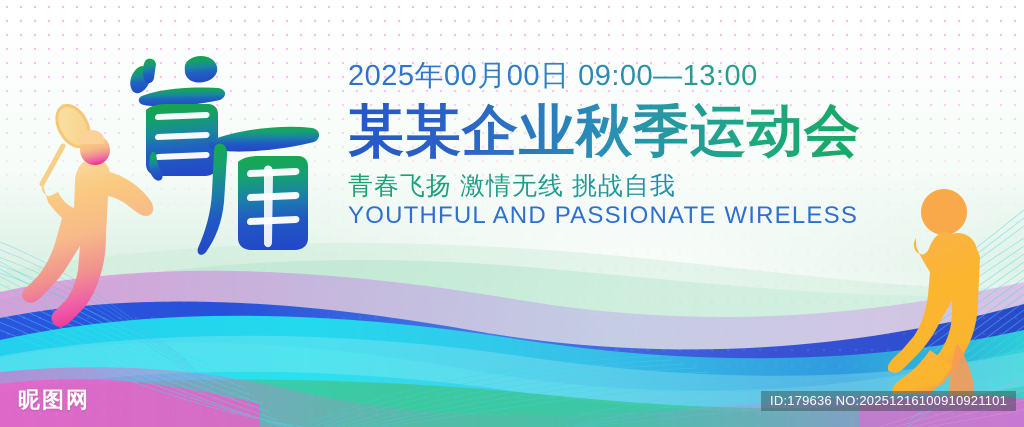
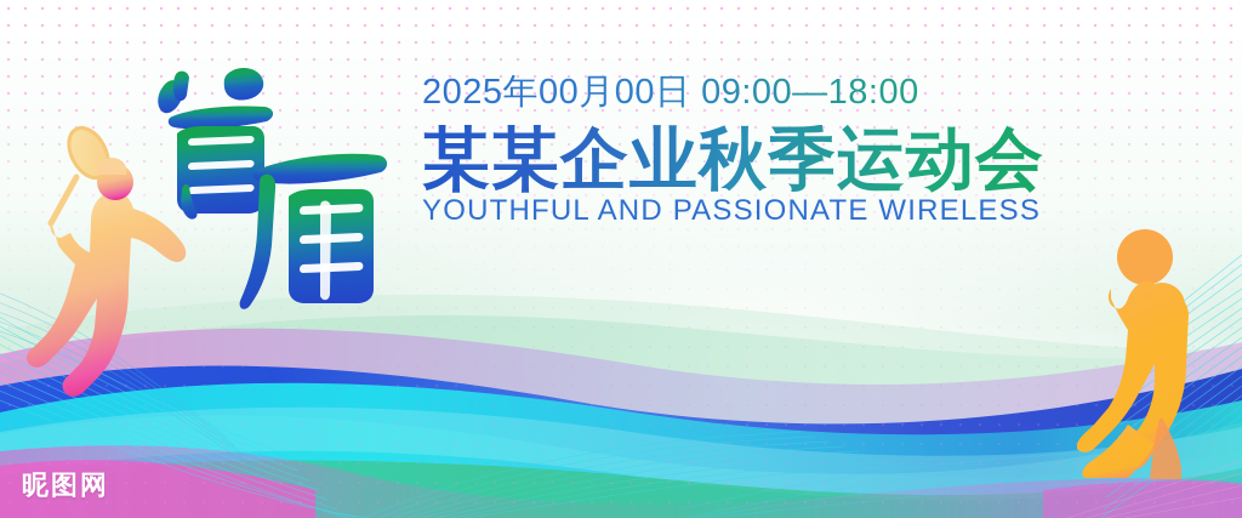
- 2025年00月00日 09:00—13:00
+ 2025年00月00日 09:00—18:00
  某某企业秋季运动会
- 青春飞扬 激情无线 挑战自我
  YOUTHFUL AND PASSIONATE WIRELESS
  昵图网
- ID:179636 NO:20251216100910921101
